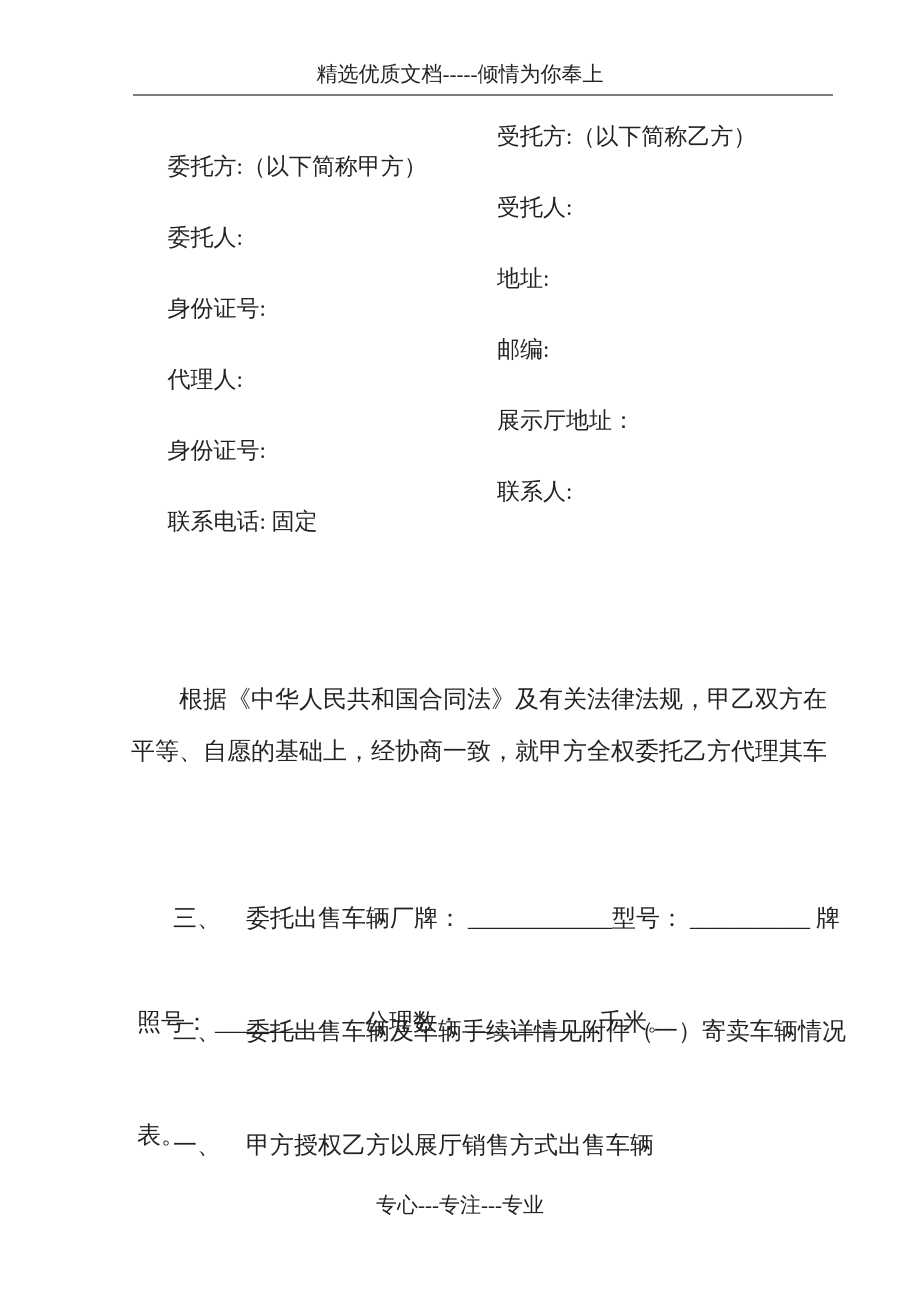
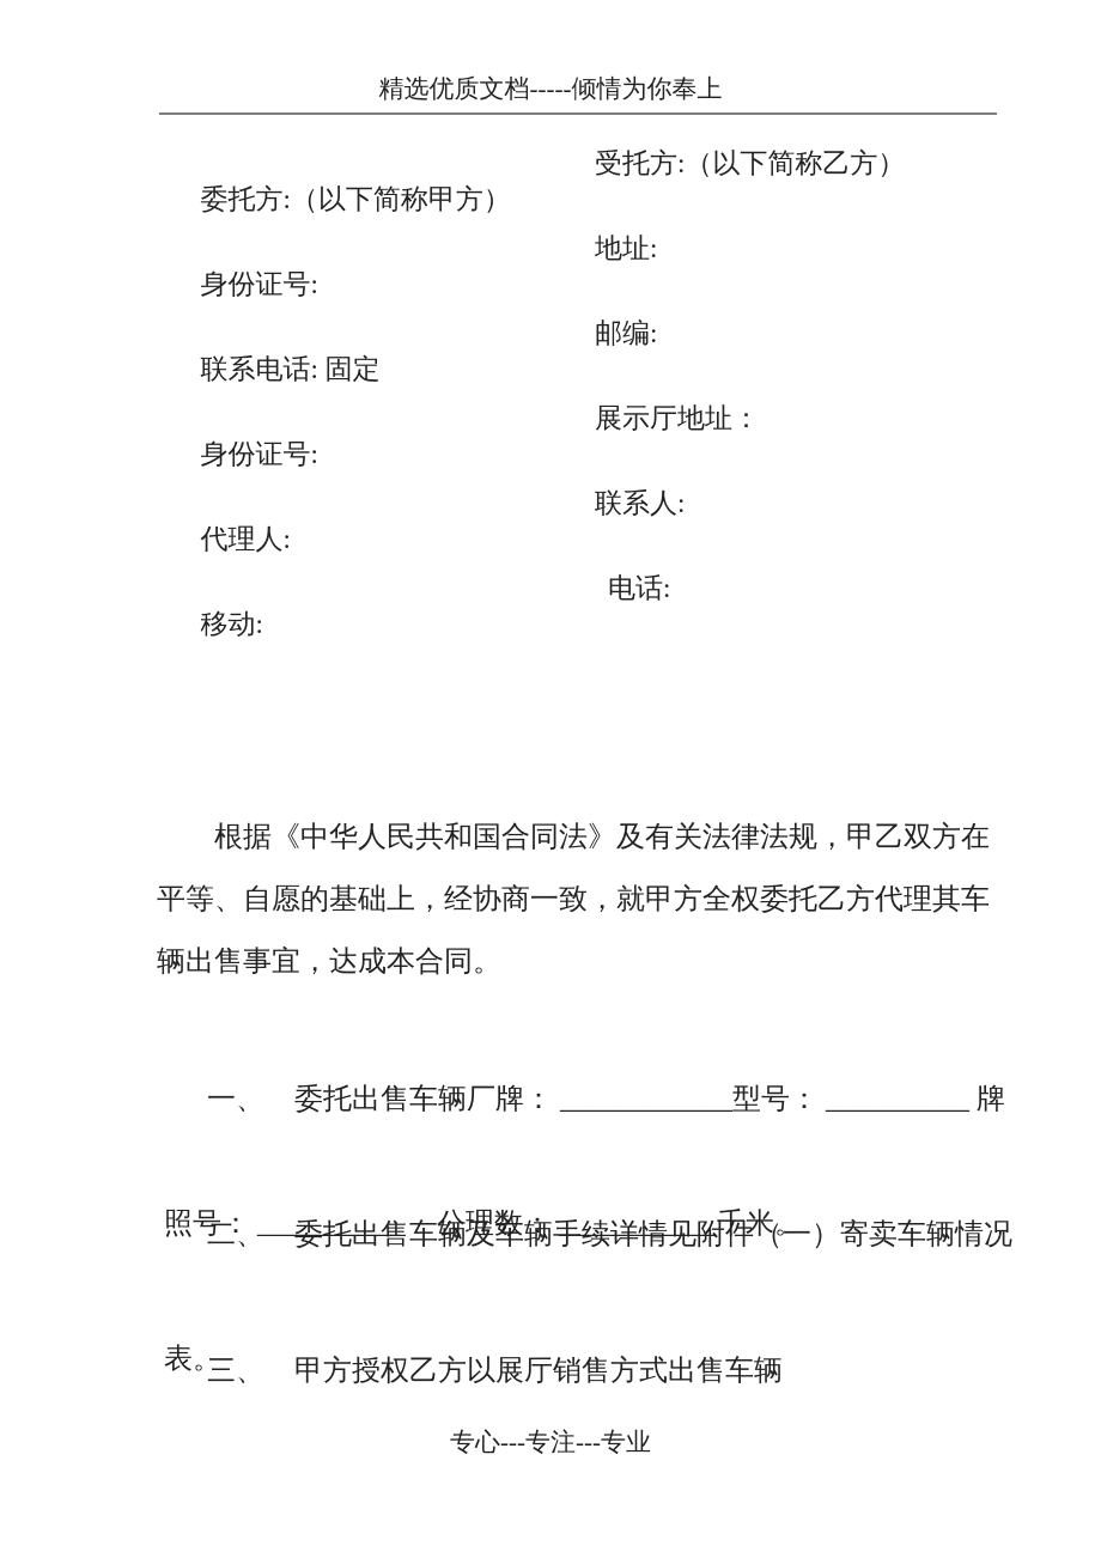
  精选优质文档-----倾情为你奉上
  委托方:（以下简称甲方）
  受托方:（以下简称乙方）
- 委托人:
- 受托人:
  身份证号:
  地址:
- 代理人:
+ 联系电话: 固定
  邮编:
  身份证号:
  展示厅地址：
- 联系电话: 固定
+ 代理人:
  联系人:
+ 移动:
+ 电话:
  根据《中华人民共和国合同法》及有关法律法规，甲乙双方在
  平等、自愿的基础上，经协商一致，就甲方全权委托乙方代理其车
+ 辆出售事宜，达成本合同。
- 三、 委托出售车辆厂牌： ____________型号： __________ 牌
+ 一、 委托出售车辆厂牌： ____________型号： __________ 牌
  照号： __________ 公理数： ___________千米。
  二、 委托出售车辆及车辆手续详情见附件（一）寄卖车辆情况
  表。
- 一、 甲方授权乙方以展厅销售方式出售车辆
+ 三、 甲方授权乙方以展厅销售方式出售车辆
  专心---专注---专业
